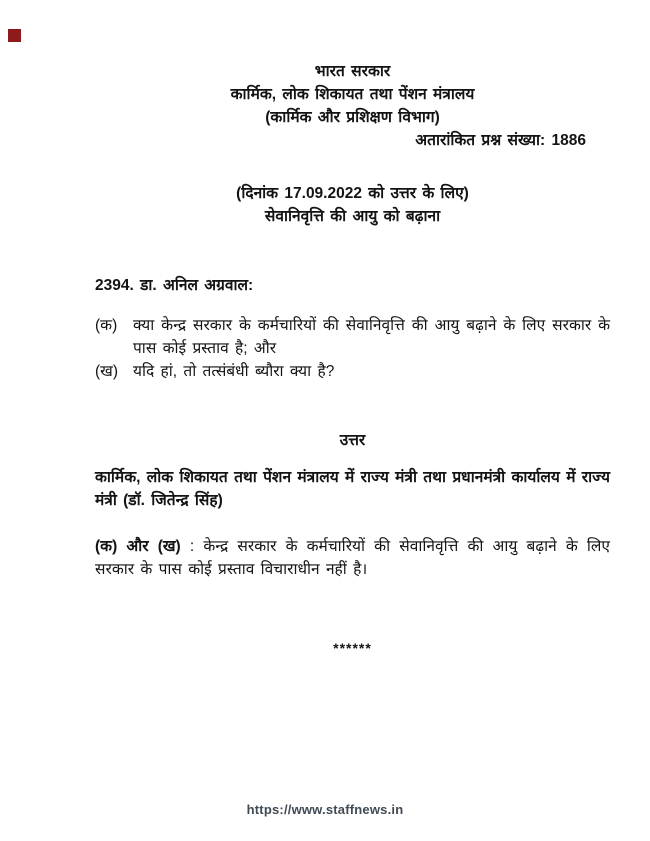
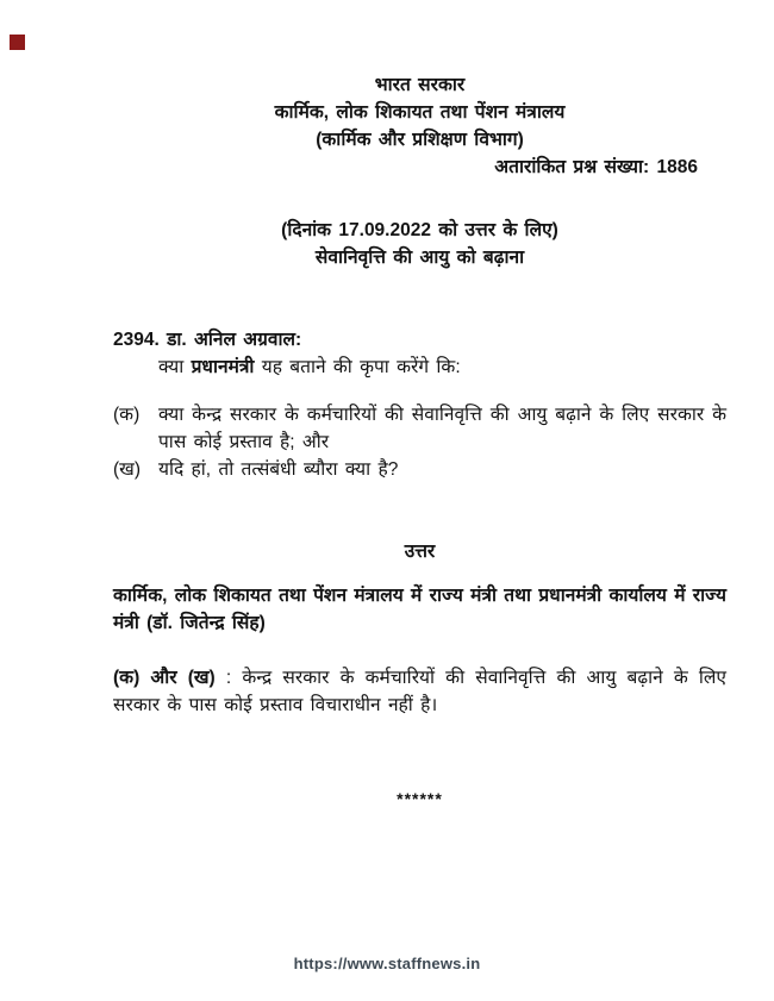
  भारत सरकार
  कार्मिक, लोक शिकायत तथा पेंशन मंत्रालय
  (कार्मिक और प्रशिक्षण विभाग)
  अतारांकित प्रश्न संख्या: 1886
  (दिनांक 17.09.2022 को उत्तर के लिए)
  सेवानिवृत्ति की आयु को बढ़ाना
  2394. डा. अनिल अग्रवाल:
+ क्या प्रधानमंत्री यह बताने की कृपा करेंगे कि:
  (क)
  क्या केन्द्र सरकार के कर्मचारियों की सेवानिवृत्ति की आयु बढ़ाने के लिए सरकार के पास कोई प्रस्ताव है; और
  (ख)
  यदि हां, तो तत्संबंधी ब्यौरा क्या है?
  उत्तर
  कार्मिक, लोक शिकायत तथा पेंशन मंत्रालय में राज्य मंत्री तथा प्रधानमंत्री कार्यालय में राज्य मंत्री (डॉ. जितेन्द्र सिंह)
  (क) और (ख) : केन्द्र सरकार के कर्मचारियों की सेवानिवृत्ति की आयु बढ़ाने के लिए सरकार के पास कोई प्रस्ताव विचाराधीन नहीं है।
  ******
  https://www.staffnews.in
